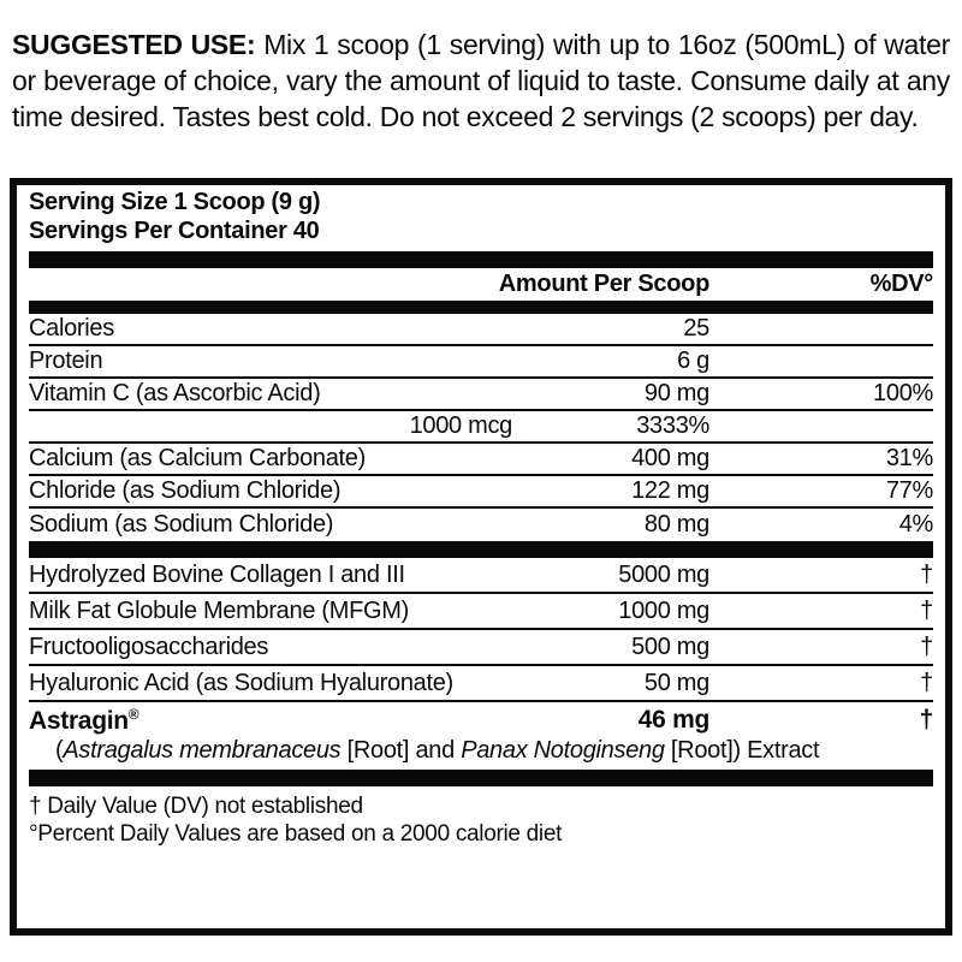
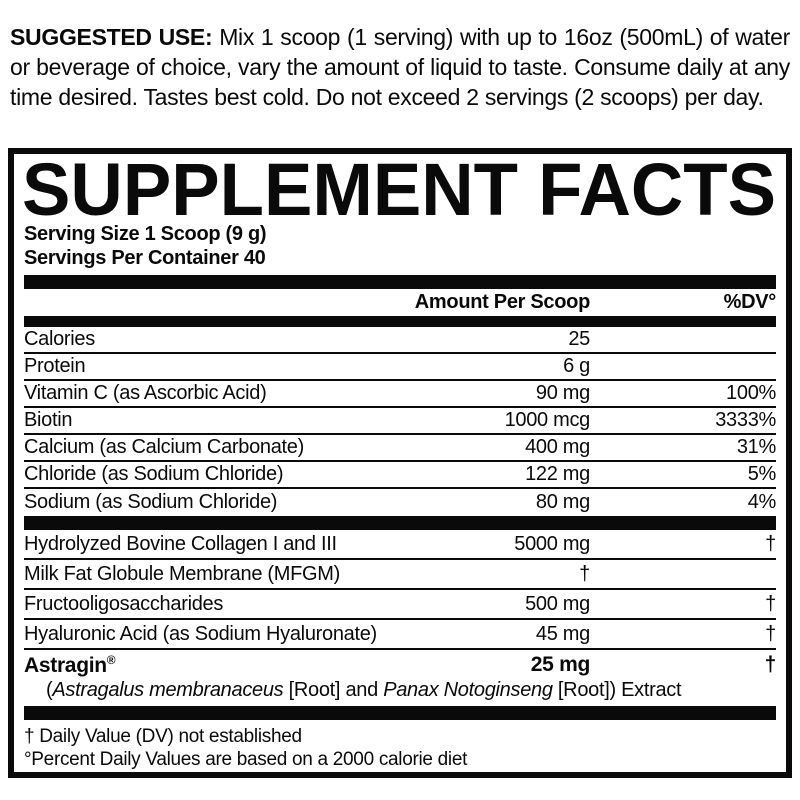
  SUGGESTED USE: Mix 1 scoop (1 serving) with up to 16oz (500mL) of water or beverage of choice, vary the amount of liquid to taste. Consume daily at any time desired. Tastes best cold. Do not exceed 2 servings (2 scoops) per day.
+ SUPPLEMENT FACTS
  Serving Size 1 Scoop (9 g)
  Servings Per Container 40
  Amount Per Scoop
  %DV°
  Calories
  25
  Protein
  6 g
  Vitamin C (as Ascorbic Acid)
  90 mg
  100%
+ Biotin
  1000 mcg
  3333%
  Calcium (as Calcium Carbonate)
  400 mg
  31%
  Chloride (as Sodium Chloride)
  122 mg
- 77%
+ 5%
  Sodium (as Sodium Chloride)
  80 mg
  4%
  Hydrolyzed Bovine Collagen I and III
  5000 mg
  †
  Milk Fat Globule Membrane (MFGM)
- 1000 mg
  †
  Fructooligosaccharides
  500 mg
  †
  Hyaluronic Acid (as Sodium Hyaluronate)
- 50 mg
+ 45 mg
  †
  Astragin®
- 46 mg
+ 25 mg
  †
  (Astragalus membranaceus [Root] and Panax Notoginseng [Root]) Extract
  † Daily Value (DV) not established
  °Percent Daily Values are based on a 2000 calorie diet
